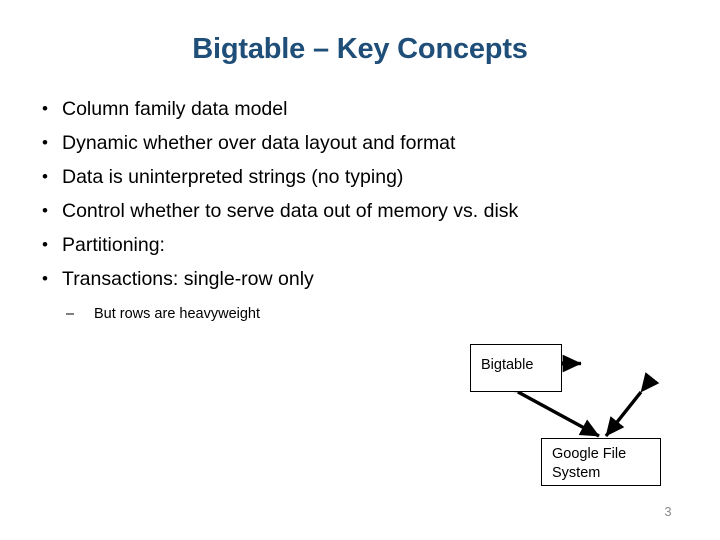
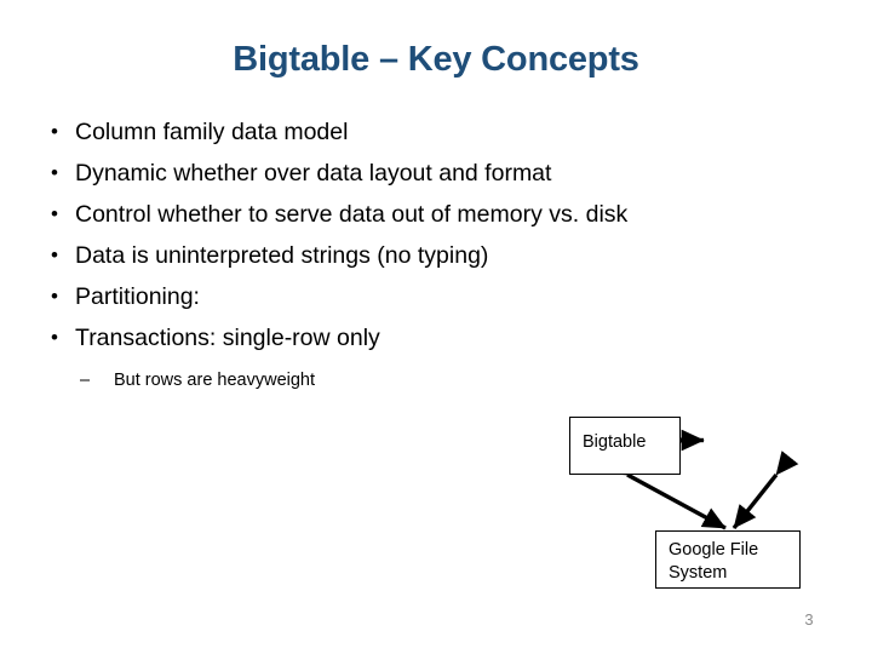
  Bigtable – Key Concepts
  •
  Column family data model
  •
  Dynamic whether over data layout and format
  •
- Data is uninterpreted strings (no typing)
+ Control whether to serve data out of memory vs. disk
  •
- Control whether to serve data out of memory vs. disk
+ Data is uninterpreted strings (no typing)
  •
  Partitioning:
  •
  Transactions: single-row only
  –
  But rows are heavyweight
  Bigtable
  Google File
  System
  3
